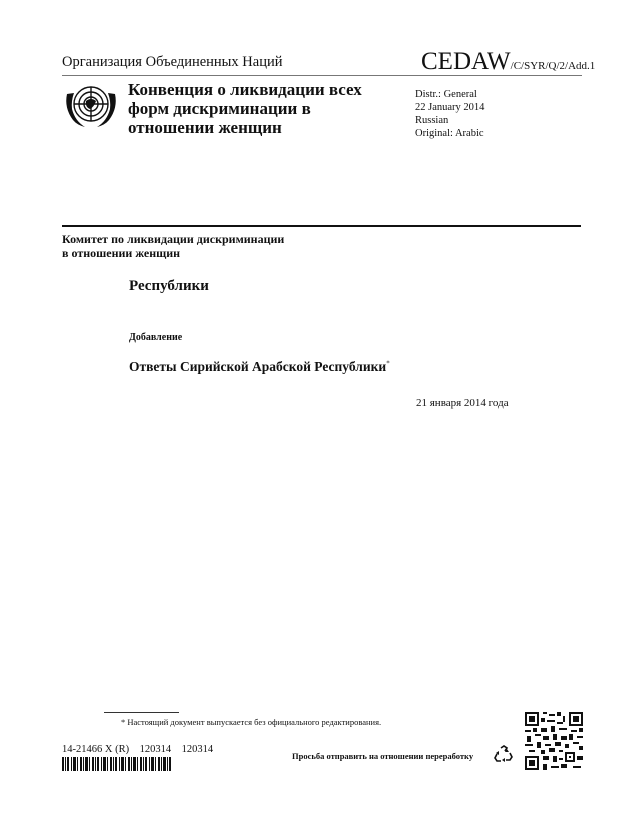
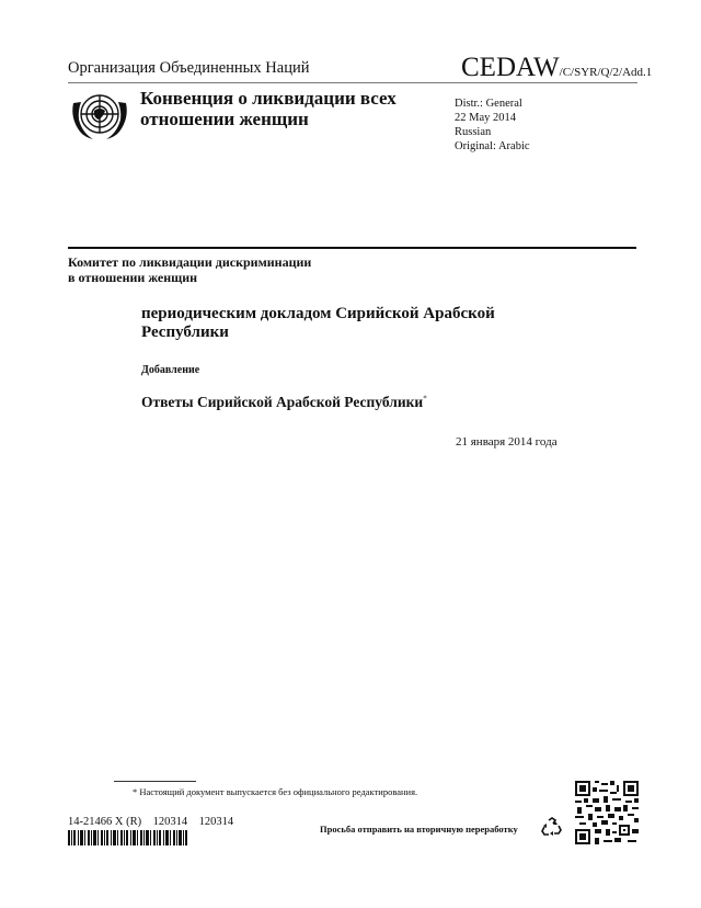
  Организация Объединенных Наций
  CEDAW/C/SYR/Q/2/Add.1
  Конвенция о ликвидации всех
- форм дискриминации в
  отношении женщин
  Distr.: General
- 22 January 2014
+ 22 May 2014
  Russian
  Original: Arabic
  Комитет по ликвидации дискриминации
  в отношении женщин
+ периодическим докладом Сирийской Арабской
  Республики
  Добавление
  Ответы Сирийской Арабской Республики*
  21 января 2014 года
  * Настоящий документ выпускается без официального редактирования.
  14-21466 X (R) 120314 120314
- Просьба отправить на отношении переработку
+ Просьба отправить на вторичную переработку
